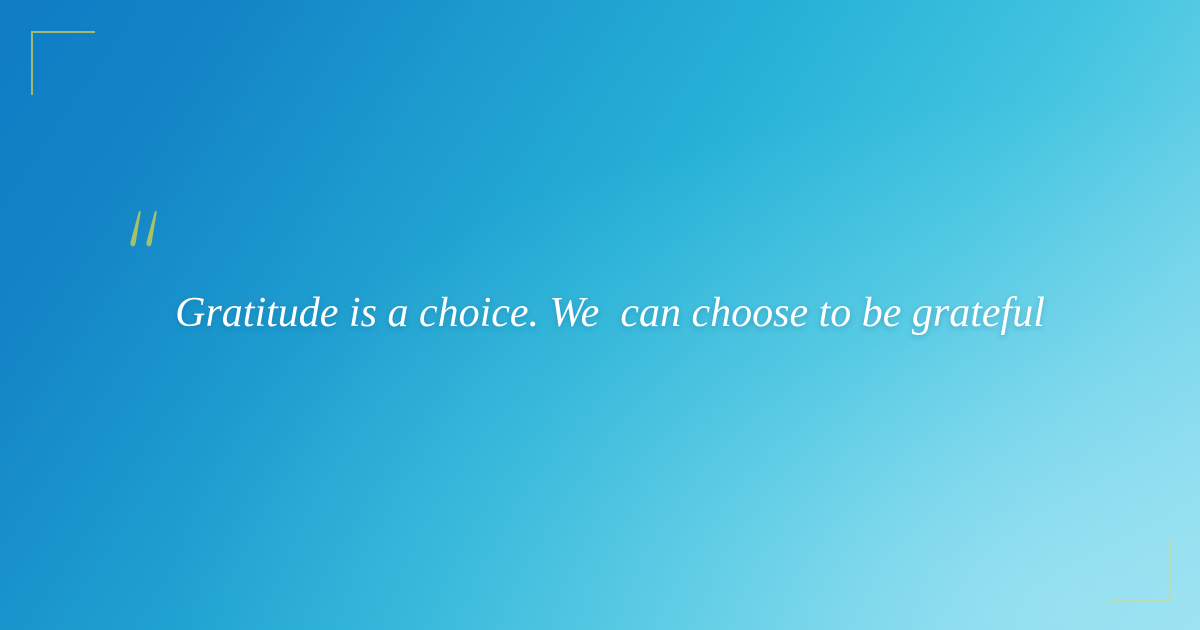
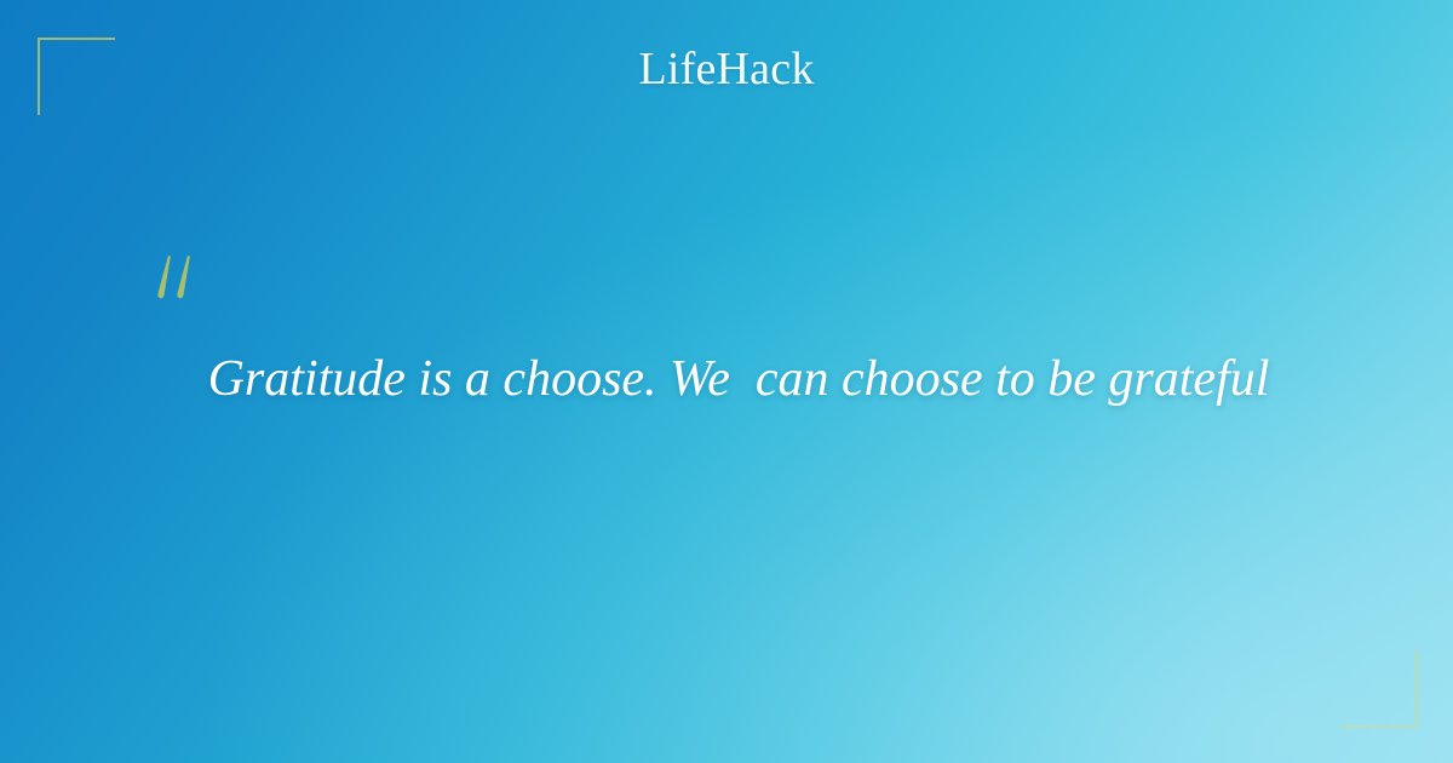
+ LifeHack
- Gratitude is a choice. We can choose to be grateful
+ Gratitude is a choose. We can choose to be grateful
